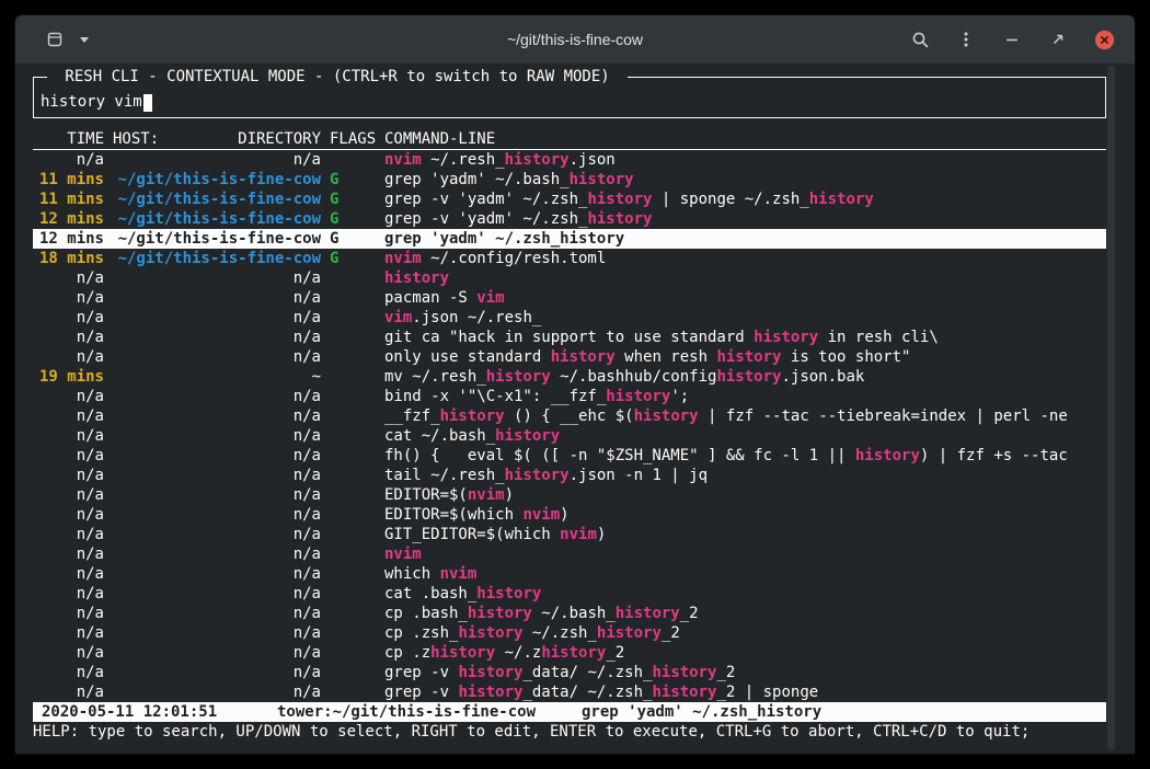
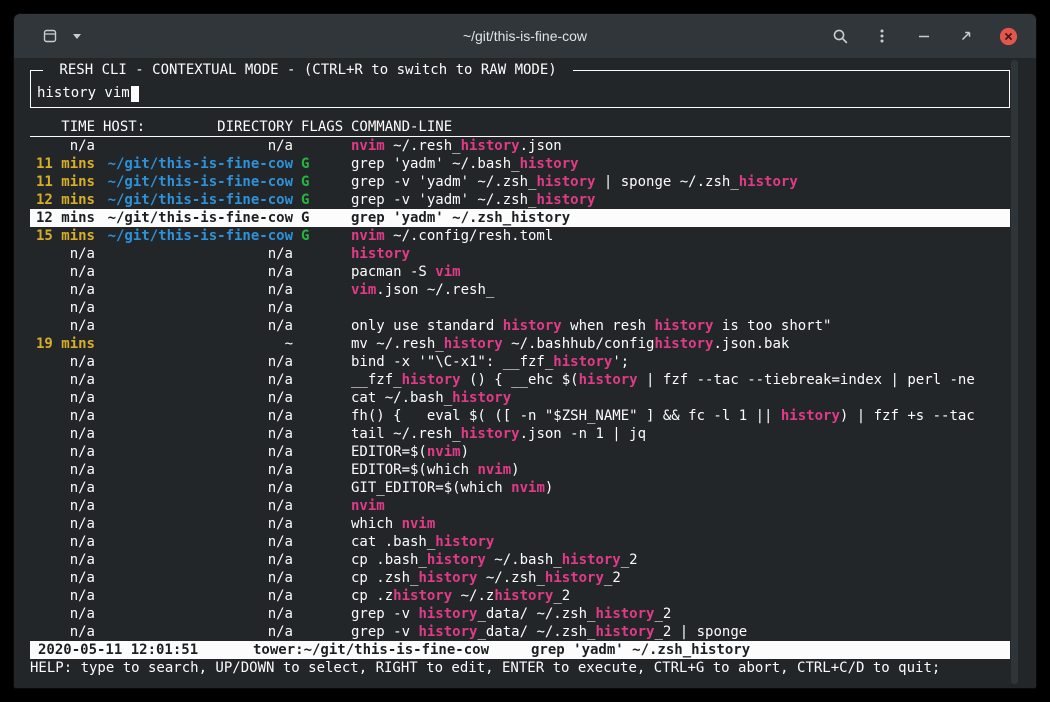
  ~/git/this-is-fine-cow
  RESH CLI - CONTEXTUAL MODE - (CTRL+R to switch to RAW MODE)
  history vim
  TIME
  HOST:
  DIRECTORY
  FLAGS
  COMMAND-LINE
  n/a
  n/a
  nvim ~/.resh_history.json
  11 mins
  ~/git/this-is-fine-cow
  G
  grep 'yadm' ~/.bash_history
  11 mins
  ~/git/this-is-fine-cow
  G
  grep -v 'yadm' ~/.zsh_history | sponge ~/.zsh_history
  12 mins
  ~/git/this-is-fine-cow
  G
  grep -v 'yadm' ~/.zsh_history
  12 mins
  ~/git/this-is-fine-cow
  G
  grep 'yadm' ~/.zsh_history
- 18 mins
+ 15 mins
  ~/git/this-is-fine-cow
  G
  nvim ~/.config/resh.toml
  n/a
  n/a
  history
  n/a
  n/a
  pacman -S vim
  n/a
  n/a
  vim.json ~/.resh_
  n/a
  n/a
- git ca "hack in support to use standard history in resh cli\
  n/a
  n/a
  only use standard history when resh history is too short"
  19 mins
  ~
  mv ~/.resh_history ~/.bashhub/confighistory.json.bak
  n/a
  n/a
  bind -x '"\C-x1": __fzf_history';
  n/a
  n/a
  __fzf_history () { __ehc $(history | fzf --tac --tiebreak=index | perl -ne
  n/a
  n/a
  cat ~/.bash_history
  n/a
  n/a
  fh() { eval $( ([ -n "$ZSH_NAME" ] && fc -l 1 || history) | fzf +s --tac
  n/a
  n/a
  tail ~/.resh_history.json -n 1 | jq
  n/a
  n/a
  EDITOR=$(nvim)
  n/a
  n/a
  EDITOR=$(which nvim)
  n/a
  n/a
  GIT_EDITOR=$(which nvim)
  n/a
  n/a
  nvim
  n/a
  n/a
  which nvim
  n/a
  n/a
  cat .bash_history
  n/a
  n/a
  cp .bash_history ~/.bash_history_2
  n/a
  n/a
  cp .zsh_history ~/.zsh_history_2
  n/a
  n/a
  cp .zhistory ~/.zhistory_2
  n/a
  n/a
  grep -v history_data/ ~/.zsh_history_2
  n/a
  n/a
  grep -v history_data/ ~/.zsh_history_2 | sponge
  2020-05-11 12:01:51
  tower:~/git/this-is-fine-cow
  grep 'yadm' ~/.zsh_history
  HELP: type to search, UP/DOWN to select, RIGHT to edit, ENTER to execute, CTRL+G to abort, CTRL+C/D to quit;
